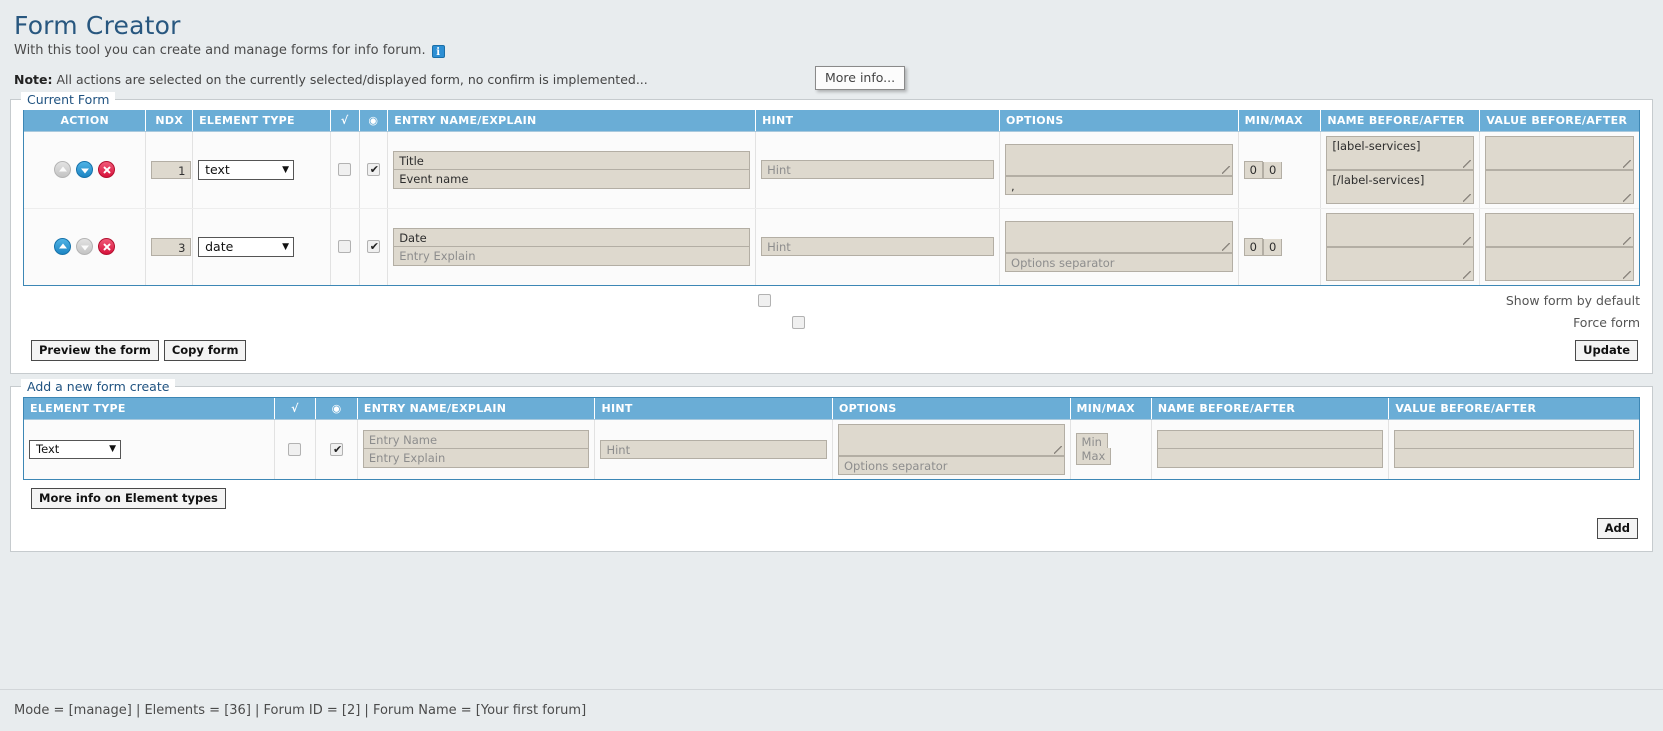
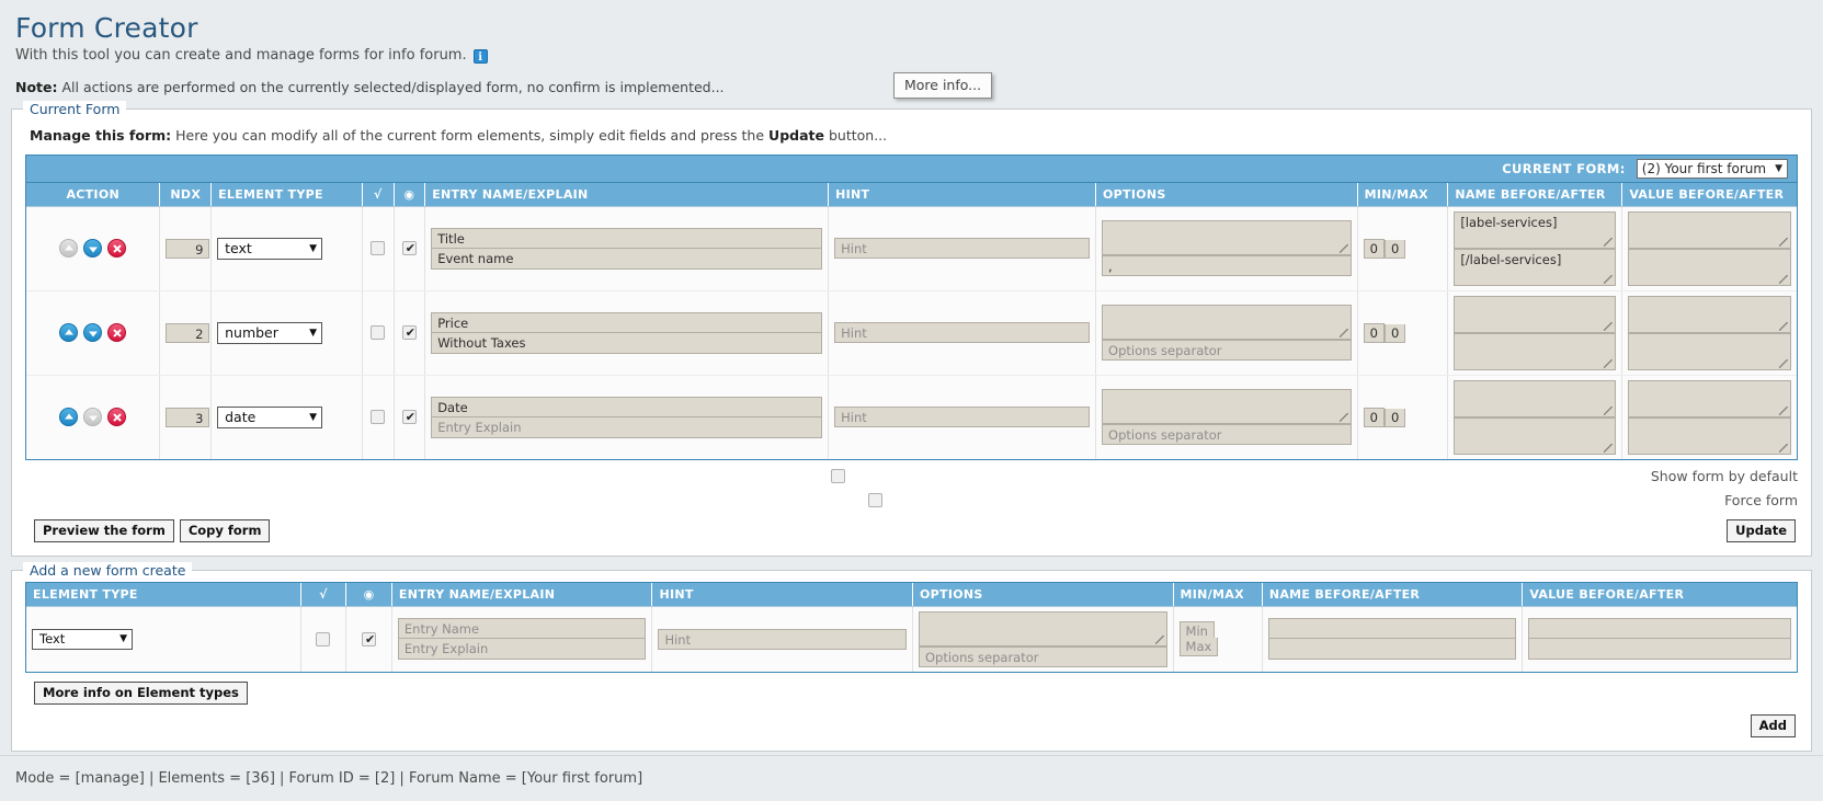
  Form Creator
  With this tool you can create and manage forms for info forum.
  i
  More info...
- Note: All actions are selected on the currently selected/displayed form, no confirm is implemented...
+ Note: All actions are performed on the currently selected/displayed form, no confirm is implemented...
  Current Form
+ Manage this form: Here you can modify all of the current form elements, simply edit fields and press the Update button...
+ CURRENT FORM:
+ (2) Your first forum
+ ▼
  ACTION	NDX	ELEMENT TYPE	√	◉	ENTRY NAME/EXPLAIN	HINT	OPTIONS	MIN/MAX	NAME BEFORE/AFTER	VALUE BEFORE/AFTER
- 	1	text ▼			TitleEvent name	Hint	,	0 0	[label-services][/label-services]
+ 	9	text ▼			TitleEvent name	Hint	,	0 0	[label-services][/label-services]
+ 	2	number ▼			PriceWithout Taxes	Hint	Options separator	0 0
  	3	date ▼			DateEntry Explain	Hint	Options separator	0 0
  Show form by default
  Force form
  Preview the form
  Copy form
  Update
  Add a new form create
  ELEMENT TYPE	√	◉	ENTRY NAME/EXPLAIN	HINT	OPTIONS	MIN/MAX	NAME BEFORE/AFTER	VALUE BEFORE/AFTER
  Text ▼			Entry Name Entry Explain	Hint	Options separator	Min Max
  More info on Element types
  Add
  Mode = [manage] | Elements = [36] | Forum ID = [2] | Forum Name = [Your first forum]
